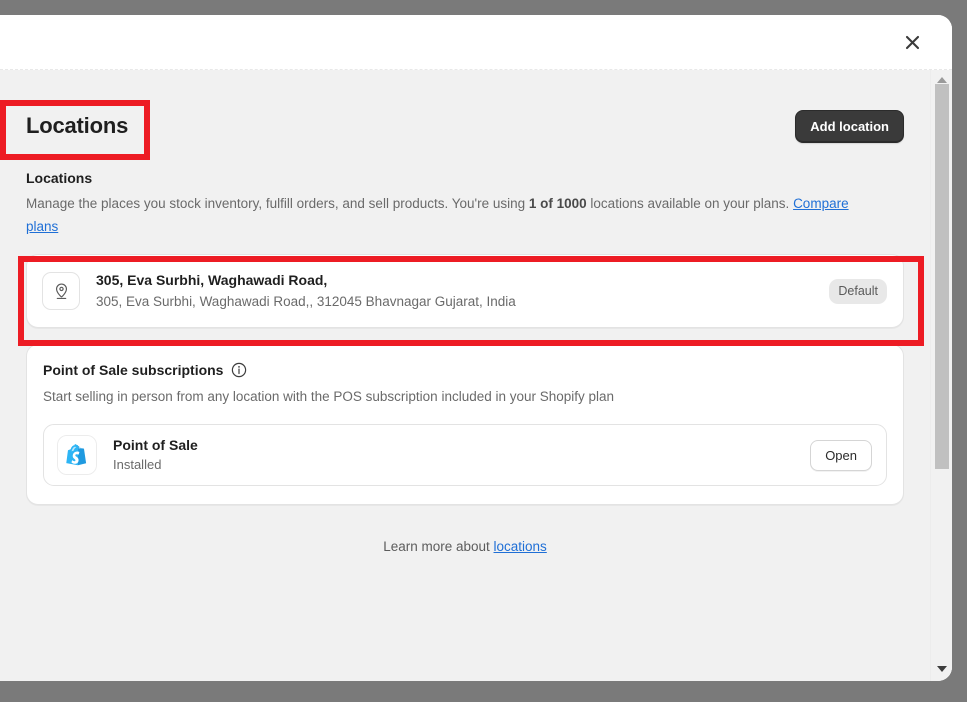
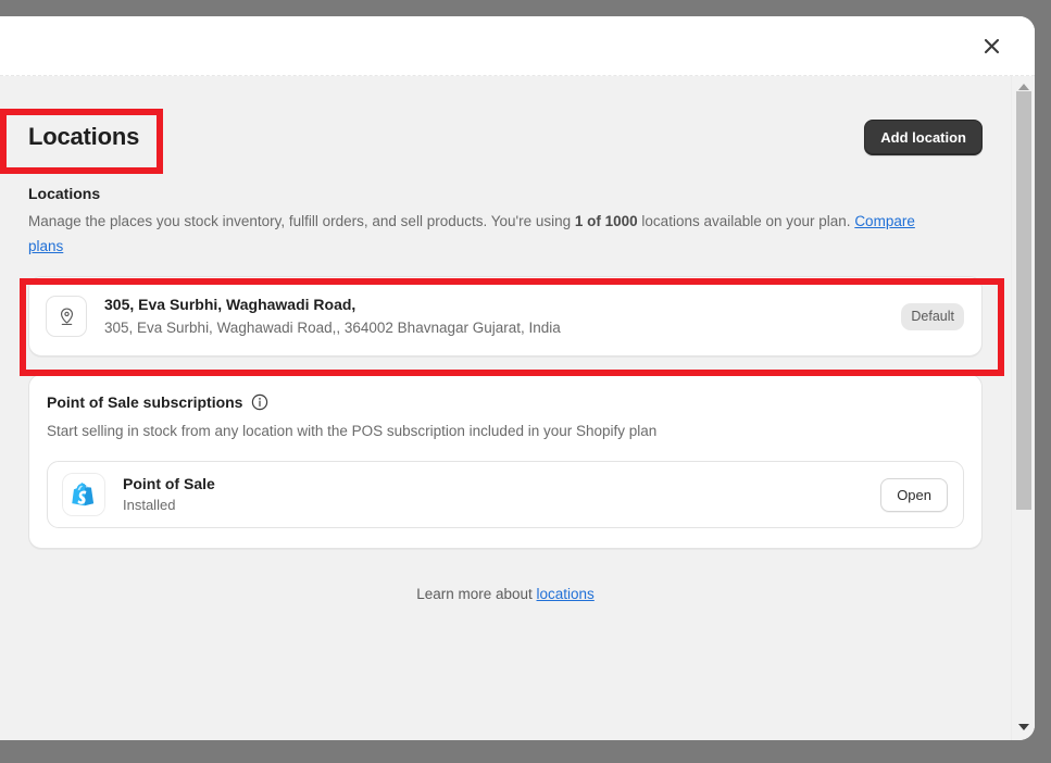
  Locations
  Add location
  Locations
- Manage the places you stock inventory, fulfill orders, and sell products. You're using 1 of 1000 locations available on your plans. Compare plans
+ Manage the places you stock inventory, fulfill orders, and sell products. You're using 1 of 1000 locations available on your plan. Compare plans
  305, Eva Surbhi, Waghawadi Road,
- 305, Eva Surbhi, Waghawadi Road,, 312045 Bhavnagar Gujarat, India
+ 305, Eva Surbhi, Waghawadi Road,, 364002 Bhavnagar Gujarat, India
  Default
  Point of Sale subscriptions
- Start selling in person from any location with the POS subscription included in your Shopify plan
+ Start selling in stock from any location with the POS subscription included in your Shopify plan
  Point of Sale
  Installed
  Open
  Learn more about locations
